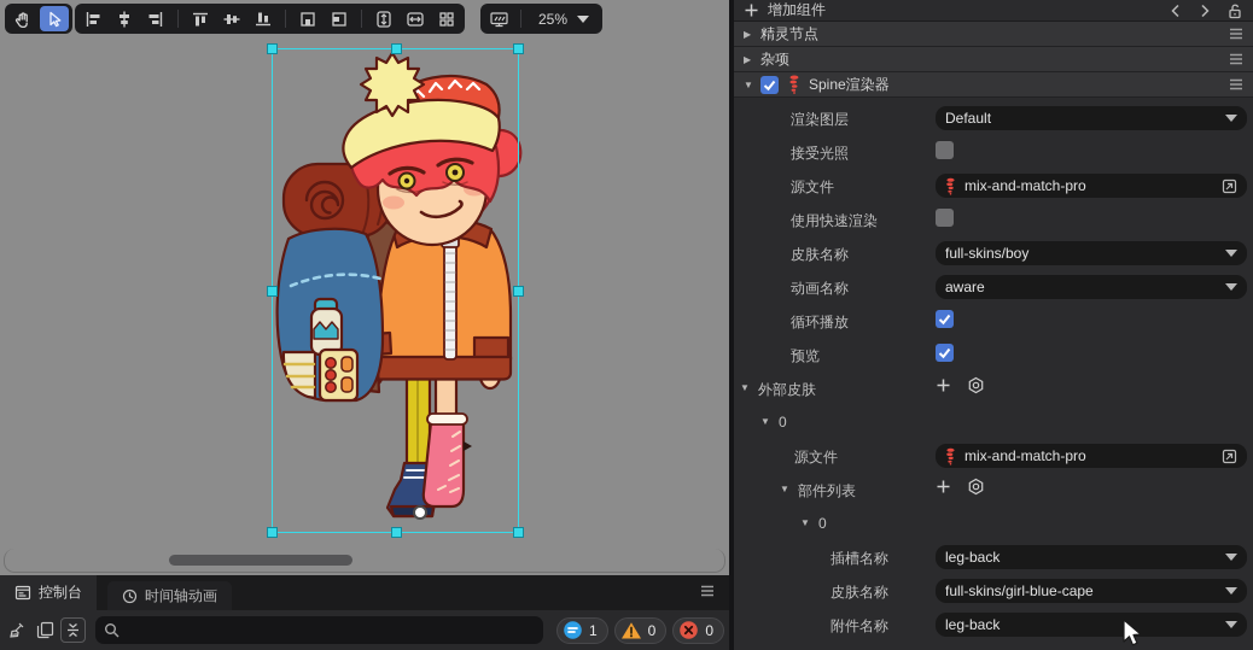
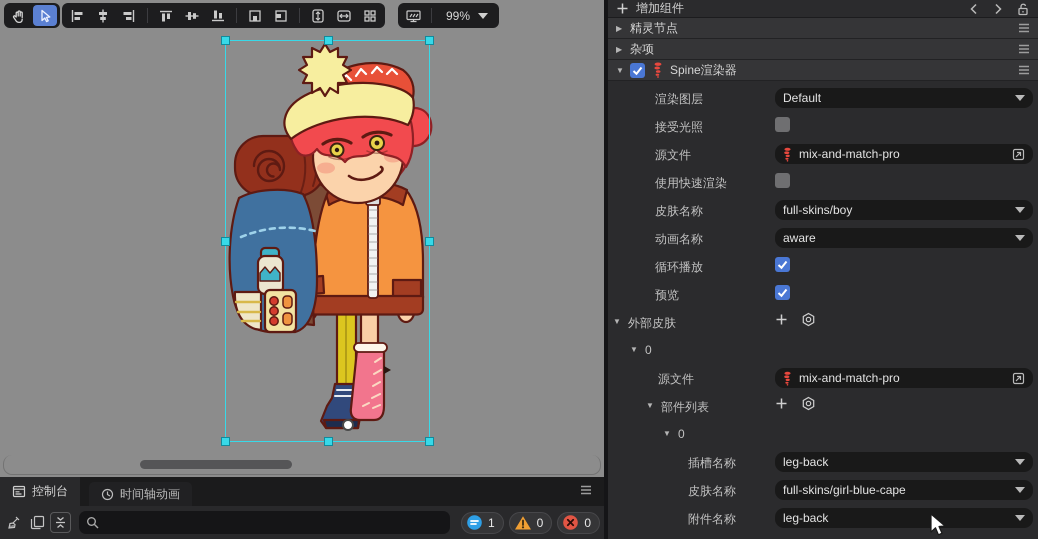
- 25%
+ 99%
  增加组件
  ▶
  精灵节点
  ▶
  杂项
  ▼
  Spine渲染器
  渲染图层
  Default
  接受光照
  源文件
  mix-and-match-pro
  使用快速渲染
  皮肤名称
  full-skins/boy
  动画名称
  aware
  循环播放
  预览
  ▼
  外部皮肤
  ▼
  0
  源文件
  mix-and-match-pro
  ▼
  部件列表
  ▼
  0
  插槽名称
  leg-back
  皮肤名称
  full-skins/girl-blue-cape
  附件名称
  leg-back
  控制台
  时间轴动画
  1
  0
  0
